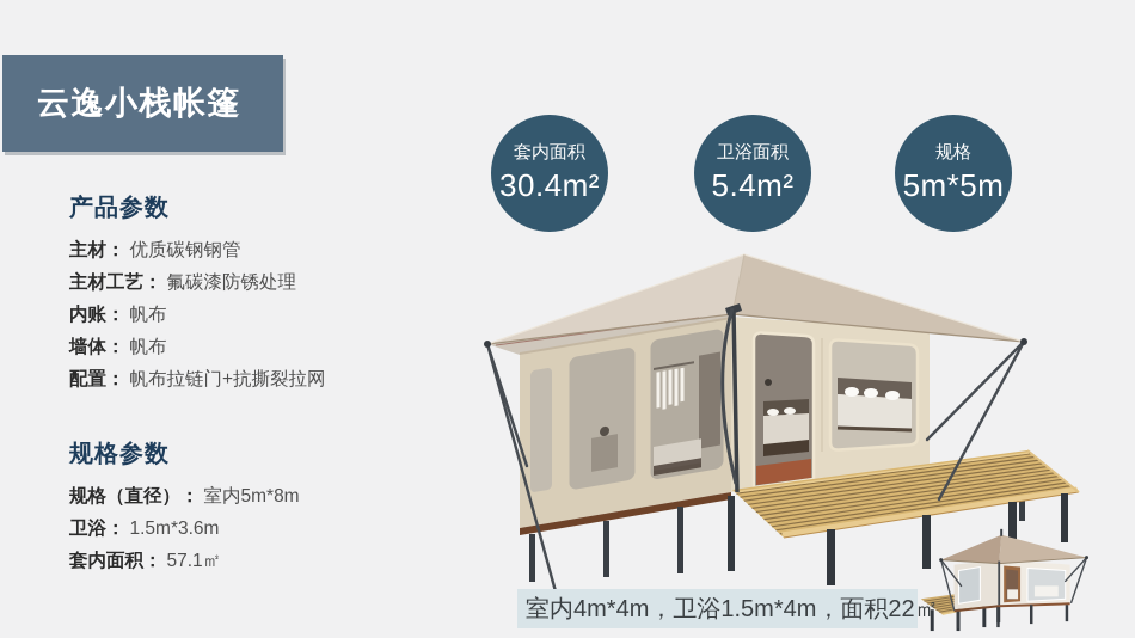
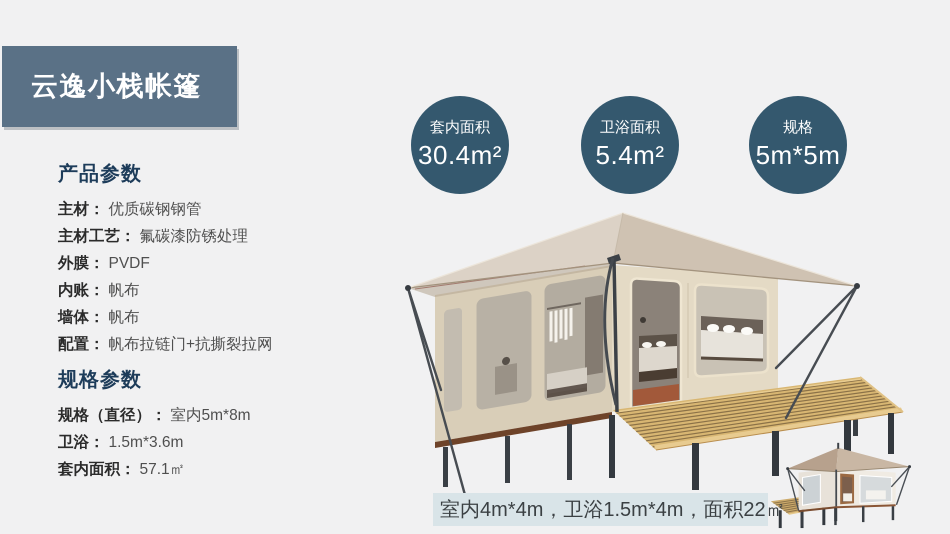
  云逸小栈帐篷
  套内面积
  30.4m²
  卫浴面积
  5.4m²
  规格
  5m*5m
  产品参数
  主材： 优质碳钢钢管
  主材工艺： 氟碳漆防锈处理
+ 外膜： PVDF
  内账： 帆布
  墙体： 帆布
  配置： 帆布拉链门+抗撕裂拉网
  规格参数
  规格（直径）： 室内5m*8m
  卫浴： 1.5m*3.6m
  套内面积： 57.1㎡
  室内4m*4m，卫浴1.5m*4m，面积22㎡
